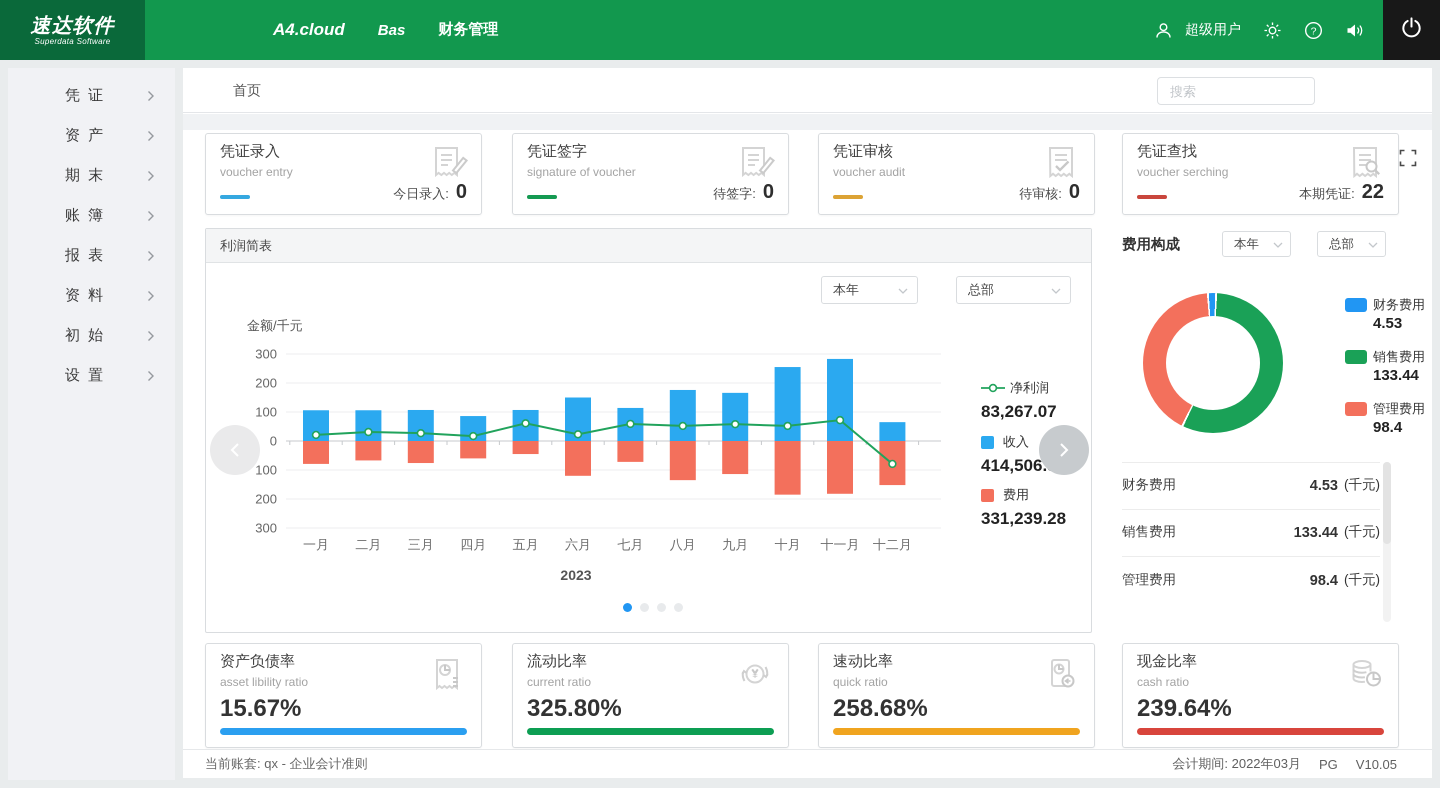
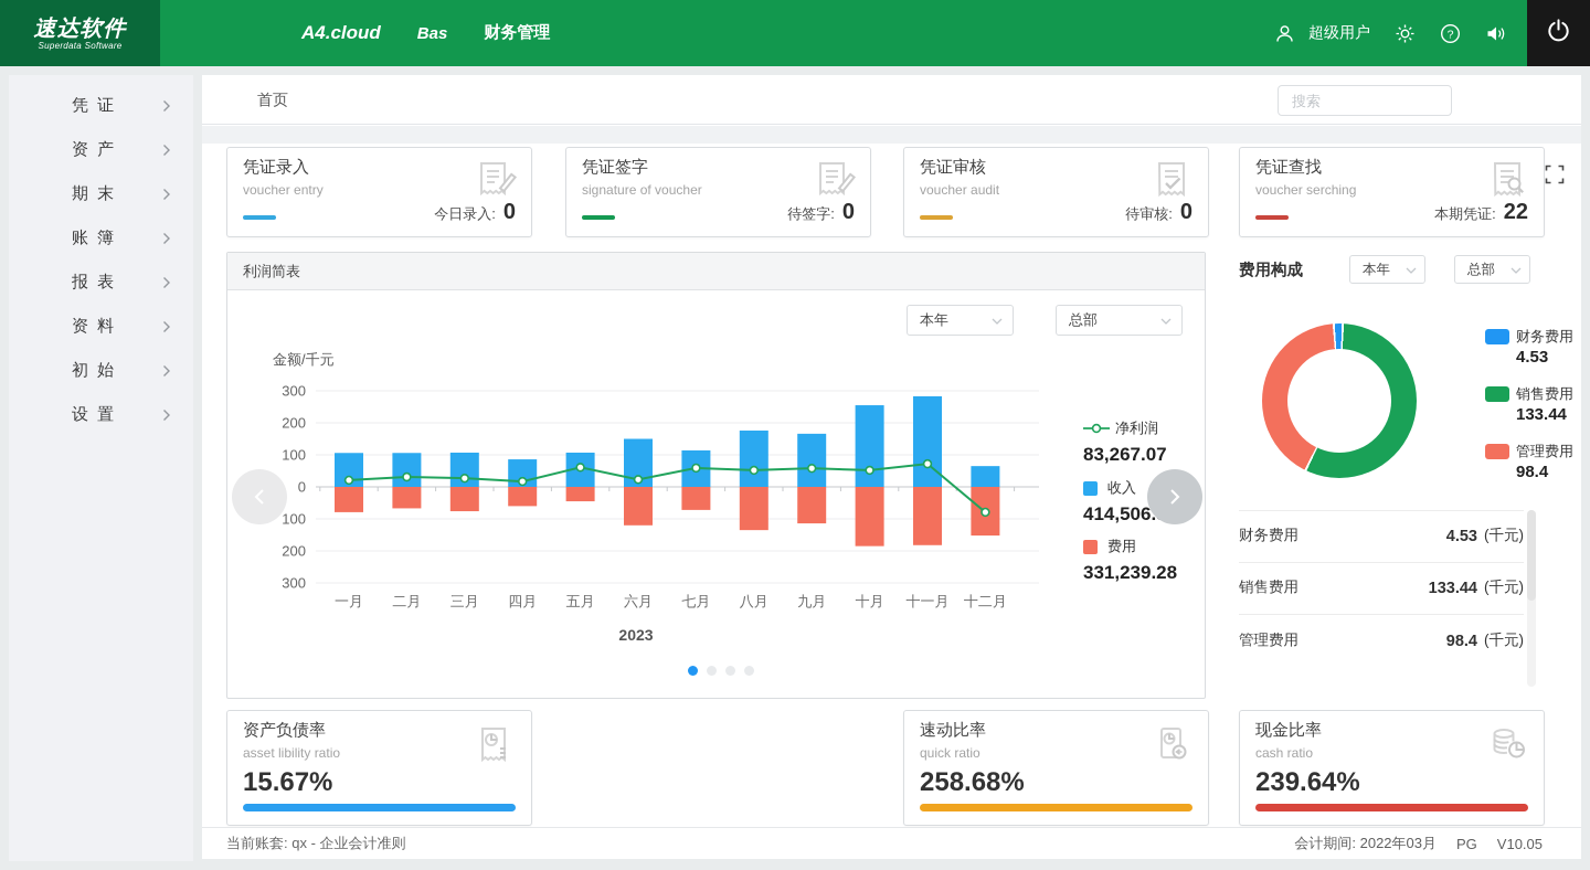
  速达软件
  Superdata Software
  A4.cloud
  Bas
  财务管理
  超级用户
  ?
  凭 证
  资 产
  期 末
  账 簿
  报 表
  资 料
  初 始
  设 置
  首页
  搜索
  凭证录入
  voucher entry
  今日录入:
  0
  凭证签字
  signature of voucher
  待签字:
  0
  凭证审核
  voucher audit
  待审核:
  0
  凭证查找
  voucher serching
  本期凭证:
  22
  利润简表
  本年
  总部
  金额/千元
  300
  200
  100
  0
  100
  200
  300
  一月
  二月
  三月
  四月
  五月
  六月
  七月
  八月
  九月
  十月
  十一月
  十二月
  净利润
  83,267.07
  收入
  414,506
  费用
  331,239.28
  2023
  费用构成
  本年
  总部
  财务费用
  4.53
  销售费用
  133.44
  管理费用
  98.4
  财务费用
  4.53
  (千元)
  销售费用
  133.44
  (千元)
  管理费用
  98.4
  (千元)
  资产负债率
  asset libility ratio
  15.67%
- 流动比率
- current ratio
- 325.80%
- ¥
  速动比率
  quick ratio
  258.68%
  现金比率
  cash ratio
  239.64%
  当前账套: qx - 企业会计准则
  会计期间: 2022年03月
  PG
  V10.05
